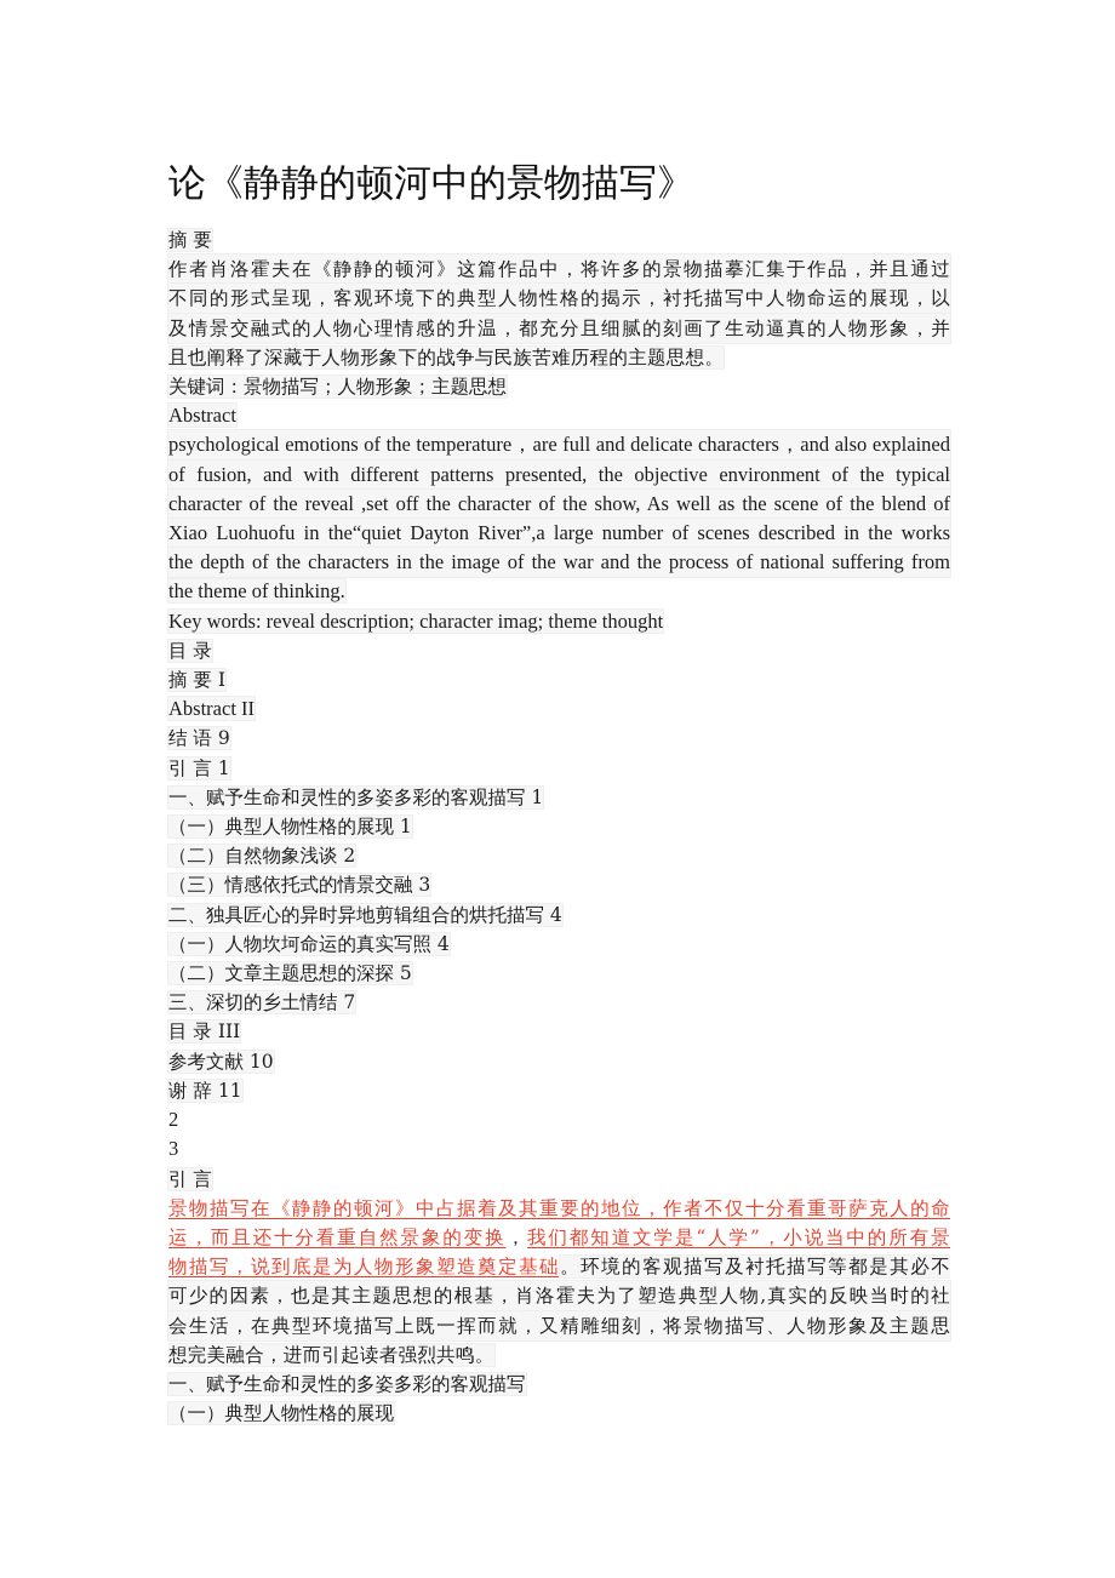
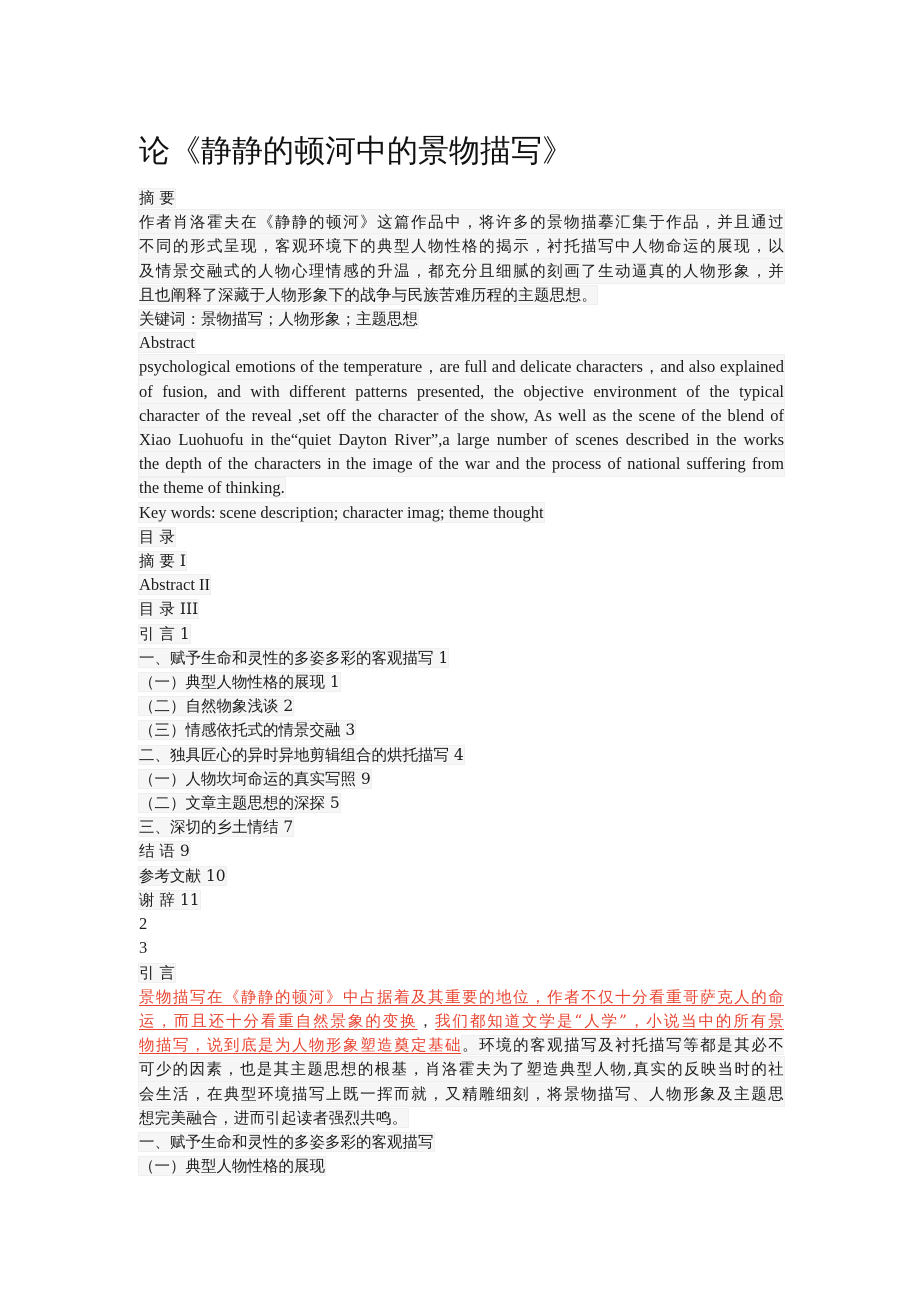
  论《静静的顿河中的景物描写》
  摘 要
  作者肖洛霍夫在《静静的顿河》这篇作品中，将许多的景物描摹汇集于作品，并且通过
  不同的形式呈现，客观环境下的典型人物性格的揭示，衬托描写中人物命运的展现，以
  及情景交融式的人物心理情感的升温，都充分且细腻的刻画了生动逼真的人物形象，并
  且也阐释了深藏于人物形象下的战争与民族苦难历程的主题思想。
  关键词：景物描写；人物形象；主题思想
  Abstract
  psychological emotions of the temperature，are full and delicate characters，and also explained
  of fusion, and with different patterns presented, the objective environment of the typical
  character of the reveal ,set off the character of the show, As well as the scene of the blend of
  Xiao Luohuofu in the“quiet Dayton River”,a large number of scenes described in the works
  the depth of the characters in the image of the war and the process of national suffering from
  the theme of thinking.
- Key words: reveal description; character imag; theme thought
+ Key words: scene description; character imag; theme thought
  目 录
  摘 要 I
  Abstract II
- 结 语 9
+ 目 录 III
  引 言 1
  一、赋予生命和灵性的多姿多彩的客观描写 1
  （一）典型人物性格的展现 1
  （二）自然物象浅谈 2
  （三）情感依托式的情景交融 3
  二、独具匠心的异时异地剪辑组合的烘托描写 4
- （一）人物坎坷命运的真实写照 4
+ （一）人物坎坷命运的真实写照 9
  （二）文章主题思想的深探 5
  三、深切的乡土情结 7
- 目 录 III
+ 结 语 9
  参考文献 10
  谢 辞 11
  2
  3
  引 言
  景物描写在《静静的顿河》中占据着及其重要的地位，作者不仅十分看重哥萨克人的命
  运，而且还十分看重自然景象的变换，我们都知道文学是“人学”，小说当中的所有景
  物描写，说到底是为人物形象塑造奠定基础。环境的客观描写及衬托描写等都是其必不
  可少的因素，也是其主题思想的根基，肖洛霍夫为了塑造典型人物,真实的反映当时的社
  会生活，在典型环境描写上既一挥而就，又精雕细刻，将景物描写、人物形象及主题思
  想完美融合，进而引起读者强烈共鸣。
  一、赋予生命和灵性的多姿多彩的客观描写
  （一）典型人物性格的展现
